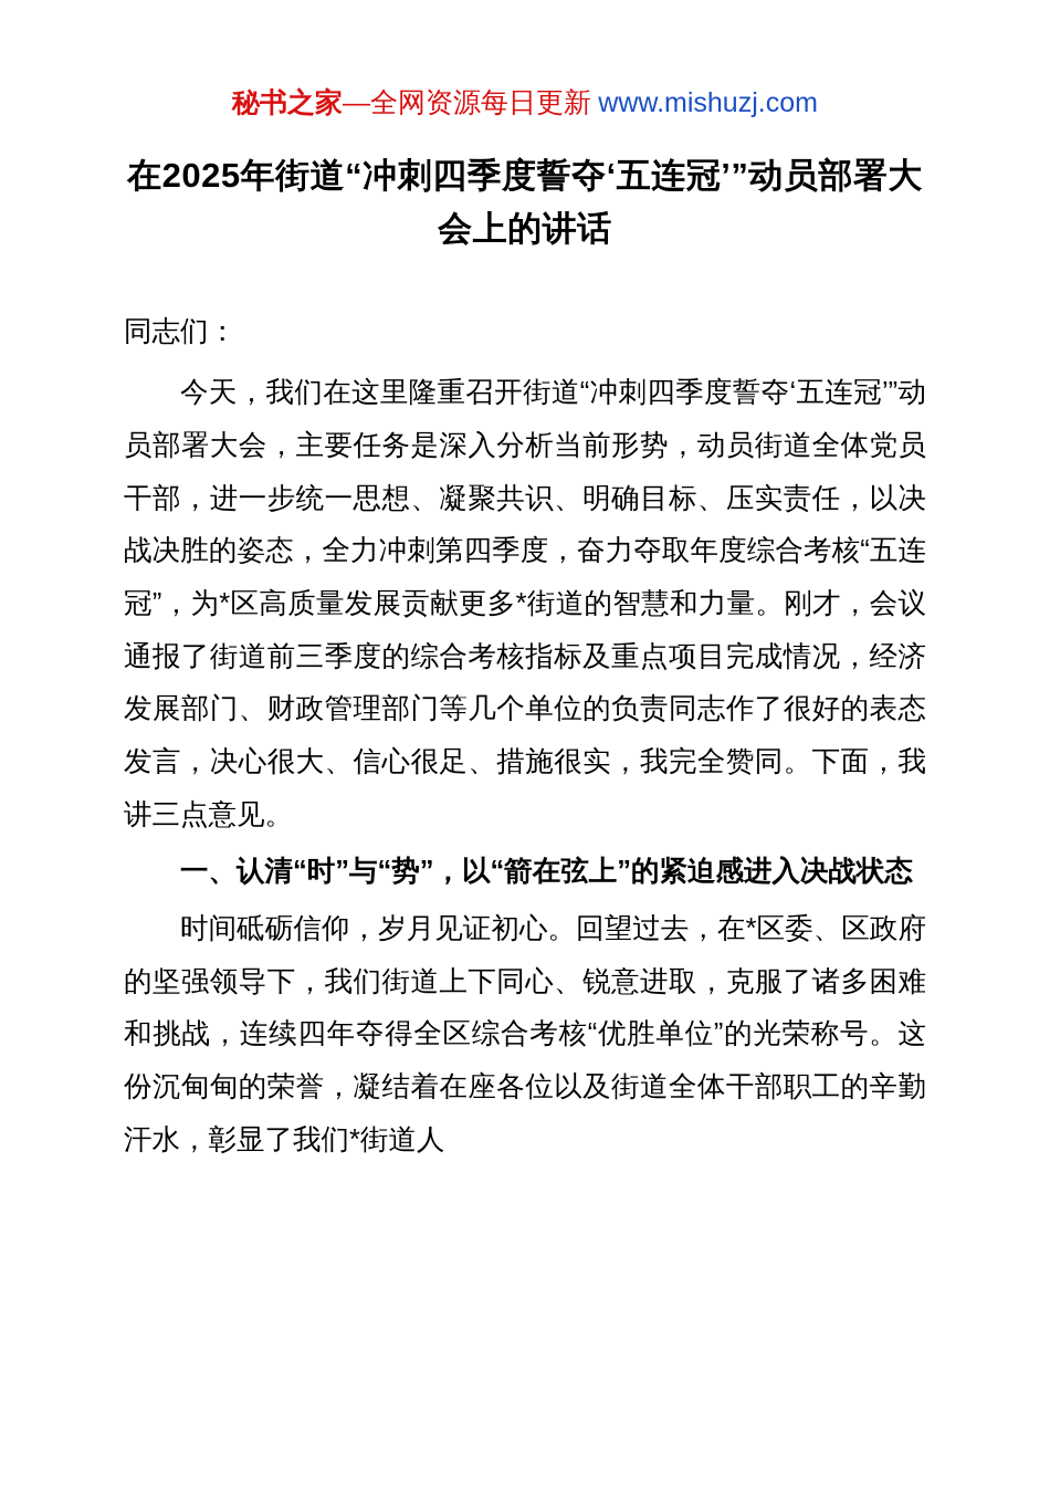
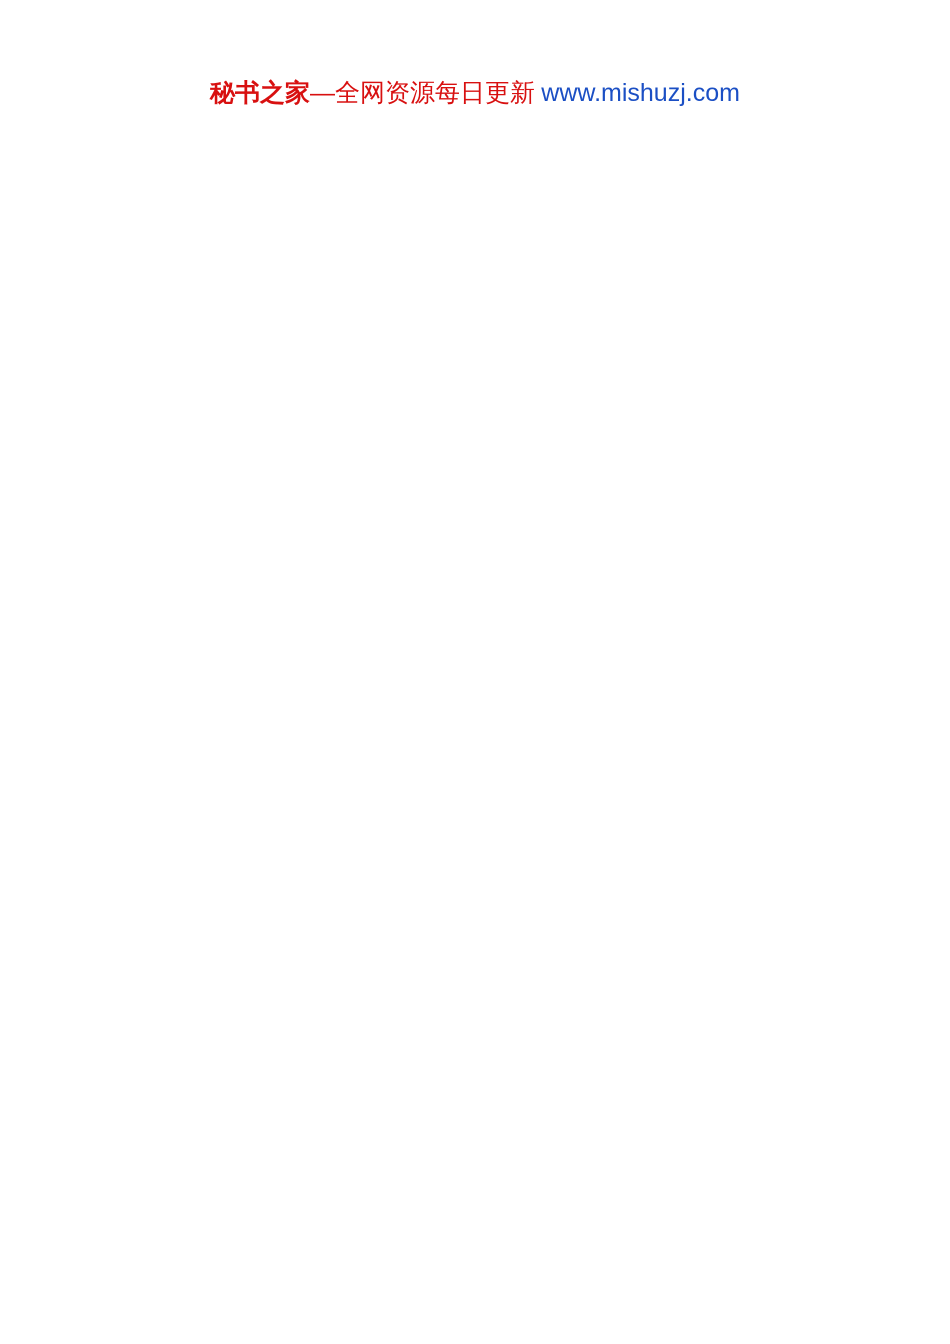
  秘书之家—全网资源每日更新 www.mishuzj.com
- 在2025年街道“冲刺四季度誓夺‘五连冠’”动员部署大会上的讲话
- 同志们：
- 今天，我们在这里隆重召开街道“冲刺四季度誓夺‘五连冠’”动员部署大会，主要任务是深入分析当前形势，动员街道全体党员干部，进一步统一思想、凝聚共识、明确目标、压实责任，以决战决胜的姿态，全力冲刺第四季度，奋力夺取年度综合考核“五连冠”，为*区高质量发展贡献更多*街道的智慧和力量。刚才，会议通报了街道前三季度的综合考核指标及重点项目完成情况，经济发展部门、财政管理部门等几个单位的负责同志作了很好的表态发言，决心很大、信心很足、措施很实，我完全赞同。下面，我讲三点意见。
- 一、认清“时”与“势”，以“箭在弦上”的紧迫感进入决战状态
- 时间砥砺信仰，岁月见证初心。回望过去，在*区委、区政府的坚强领导下，我们街道上下同心、锐意进取，克服了诸多困难和挑战，连续四年夺得全区综合考核“优胜单位”的光荣称号。这份沉甸甸的荣誉，凝结着在座各位以及街道全体干部职工的辛勤汗水，彰显了我们*街道人
